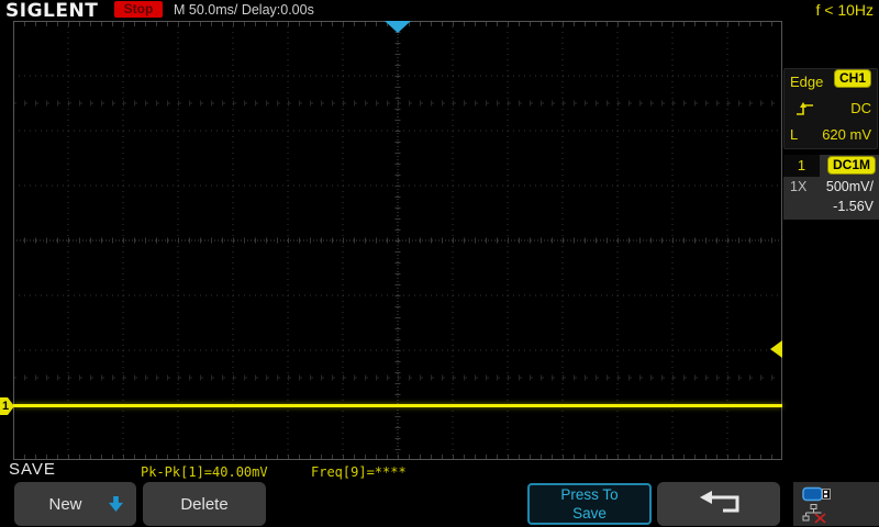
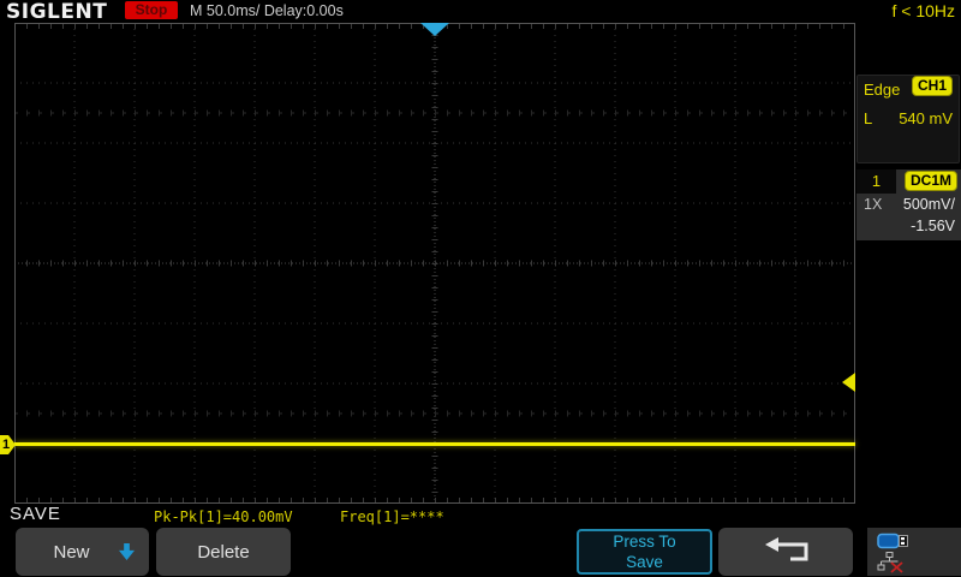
  SIGLENT
  Stop
  M 50.0ms/ Delay:0.00s
  f < 10Hz
  1
  Edge
  CH1
- DC
  L
- 620 mV
+ 540 mV
  1
  DC1M
  1X
  500mV/
  -1.56V
  SAVE
  Pk-Pk[1]=40.00mV
- Freq[9]=****
+ Freq[1]=****
  New
  Delete
  Press To
  Save
